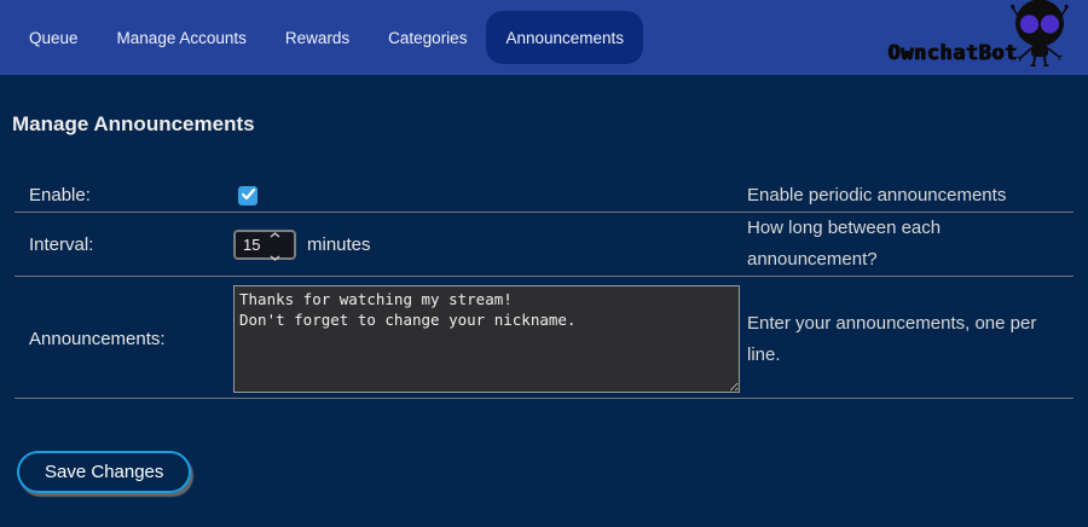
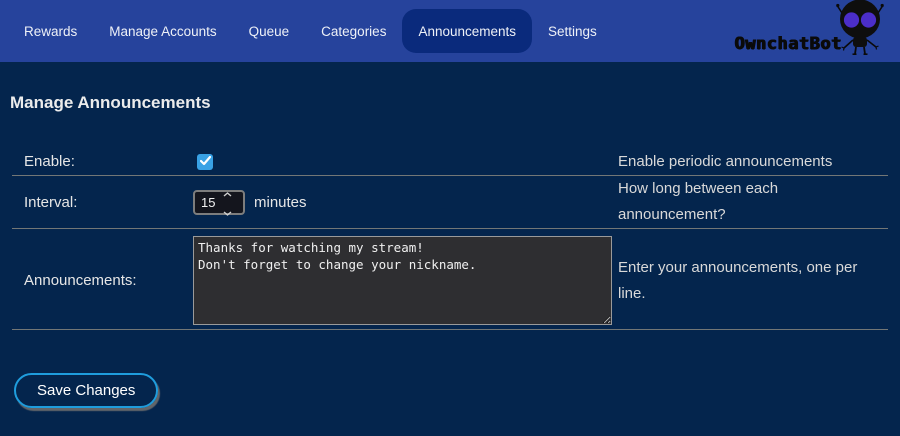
- Queue
+ Rewards
  Manage Accounts
- Rewards
+ Queue
  Categories
  Announcements
+ Settings
  OwnchatBot
  Manage Announcements
  Enable:
  Enable periodic announcements
  Interval:
  15
  minutes
  How long between each announcement?
  Announcements:
  Thanks for watching my stream!
  Don't forget to change your nickname.
  Enter your announcements, one per line.
  Save Changes
